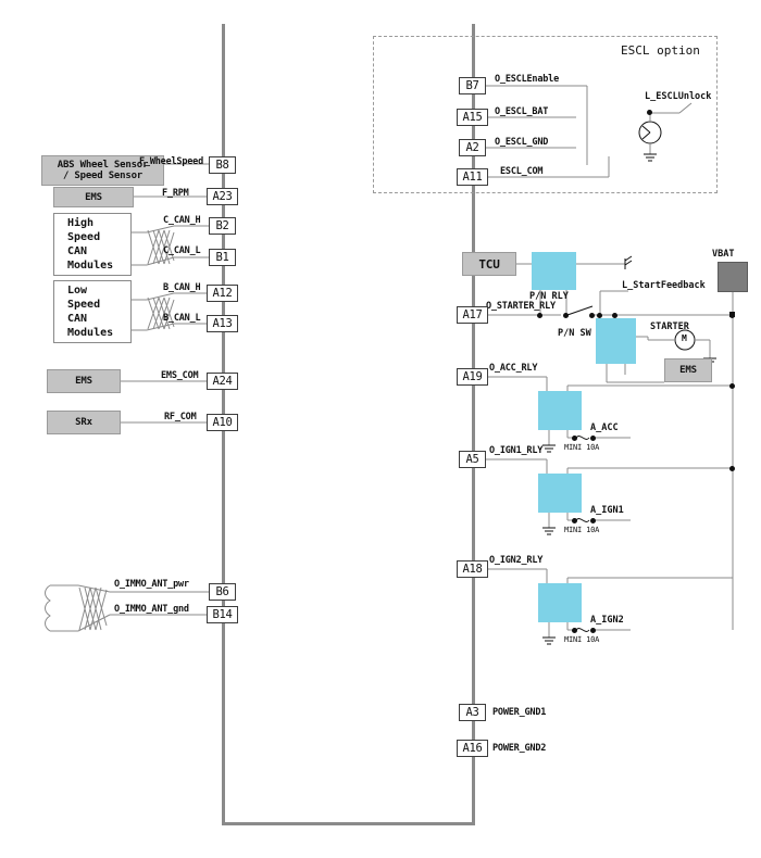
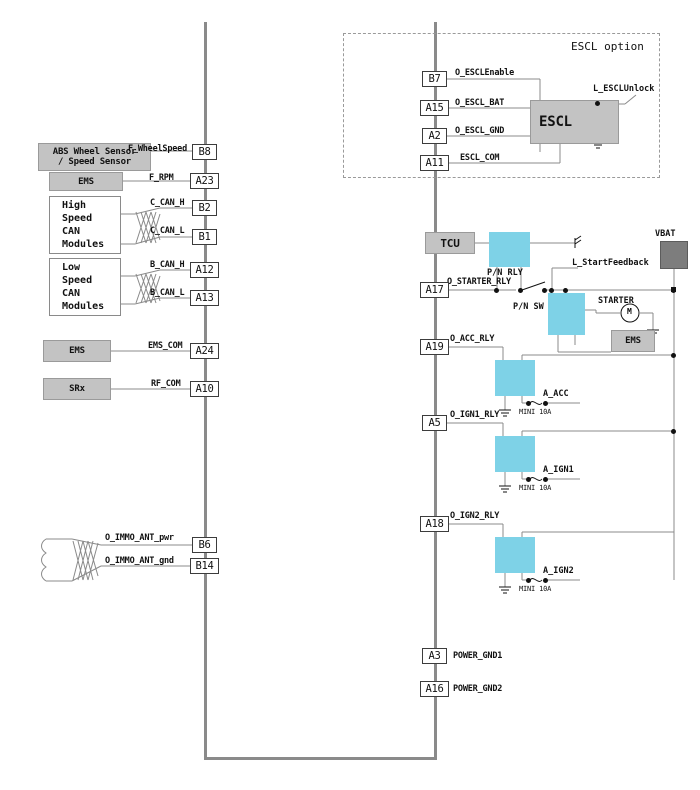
  ESCL option
  ABS Wheel Sensor
  / Speed Sensor
  EMS
  High
  Speed
  CAN
  Modules
  Low
  Speed
  CAN
  Modules
  EMS
  SRx
+ ESCL
  TCU
  EMS
  VBAT
  B8
  A23
  B2
  B1
  A12
  A13
  A24
  A10
  B6
  B14
  F_WheelSpeed
  F_RPM
  C_CAN_H
  C_CAN_L
  B_CAN_H
  B_CAN_L
  EMS_COM
  RF_COM
  O_IMMO_ANT_pwr
  O_IMMO_ANT_gnd
  B7
  A15
  A2
  A11
  A17
  A19
  A5
  A18
  A3
  A16
  O_ESCLEnable
  O_ESCL_BAT
  O_ESCL_GND
  ESCL_COM
  O_STARTER_RLY
  O_ACC_RLY
  O_IGN1_RLY
  O_IGN2_RLY
  POWER_GND1
  POWER_GND2
  L_ESCLUnlock
  P/N RLY
  P/N SW
  L_StartFeedback
  STARTER
  M
  A_ACC
  MINI 10A
  A_IGN1
  MINI 10A
  A_IGN2
  MINI 10A
